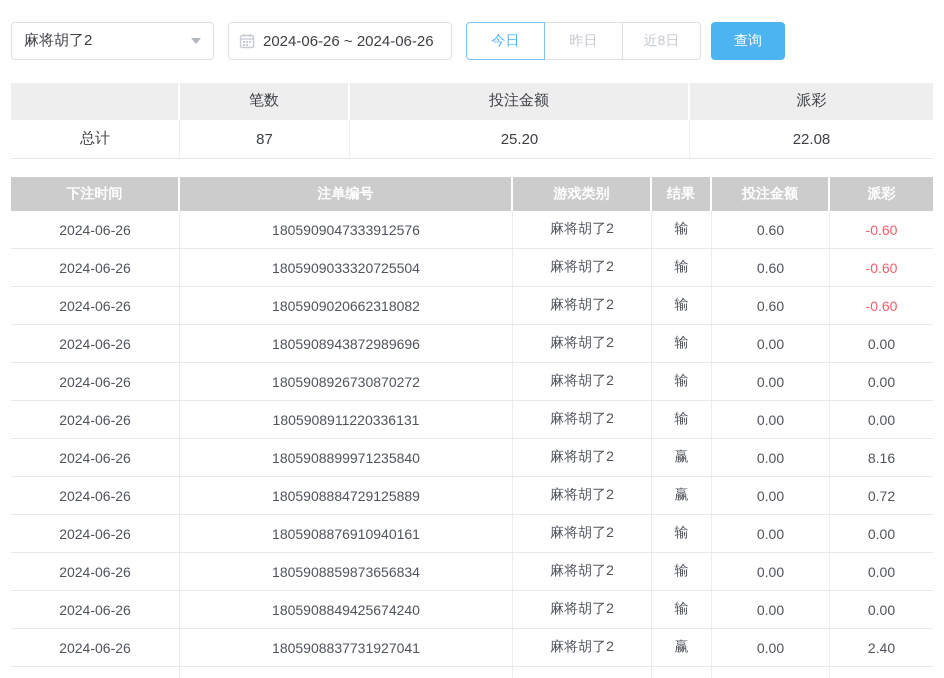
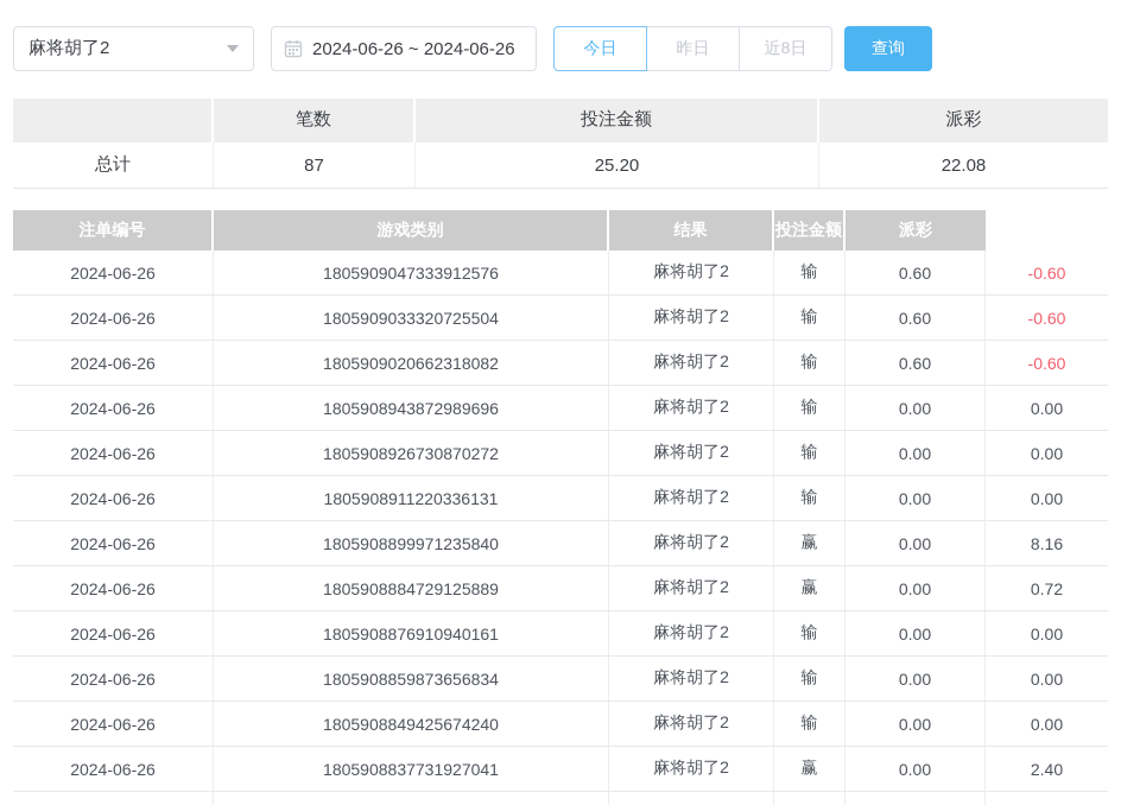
  麻将胡了2
  2024-06-26 ~ 2024-06-26
  今日
  昨日
  近8日
  查询
  笔数
  投注金额
  派彩
  总计
  87
  25.20
  22.08
- 下注时间
  注单编号
  游戏类别
  结果
  投注金额
  派彩
  2024-06-26
  1805909047333912576
  麻将胡了2
  输
  0.60
  -0.60
  2024-06-26
  1805909033320725504
  麻将胡了2
  输
  0.60
  -0.60
  2024-06-26
  1805909020662318082
  麻将胡了2
  输
  0.60
  -0.60
  2024-06-26
  1805908943872989696
  麻将胡了2
  输
  0.00
  0.00
  2024-06-26
  1805908926730870272
  麻将胡了2
  输
  0.00
  0.00
  2024-06-26
  1805908911220336131
  麻将胡了2
  输
  0.00
  0.00
  2024-06-26
  1805908899971235840
  麻将胡了2
  赢
  0.00
  8.16
  2024-06-26
  1805908884729125889
  麻将胡了2
  赢
  0.00
  0.72
  2024-06-26
  1805908876910940161
  麻将胡了2
  输
  0.00
  0.00
  2024-06-26
  1805908859873656834
  麻将胡了2
  输
  0.00
  0.00
  2024-06-26
  1805908849425674240
  麻将胡了2
  输
  0.00
  0.00
  2024-06-26
  1805908837731927041
  麻将胡了2
  赢
  0.00
  2.40
